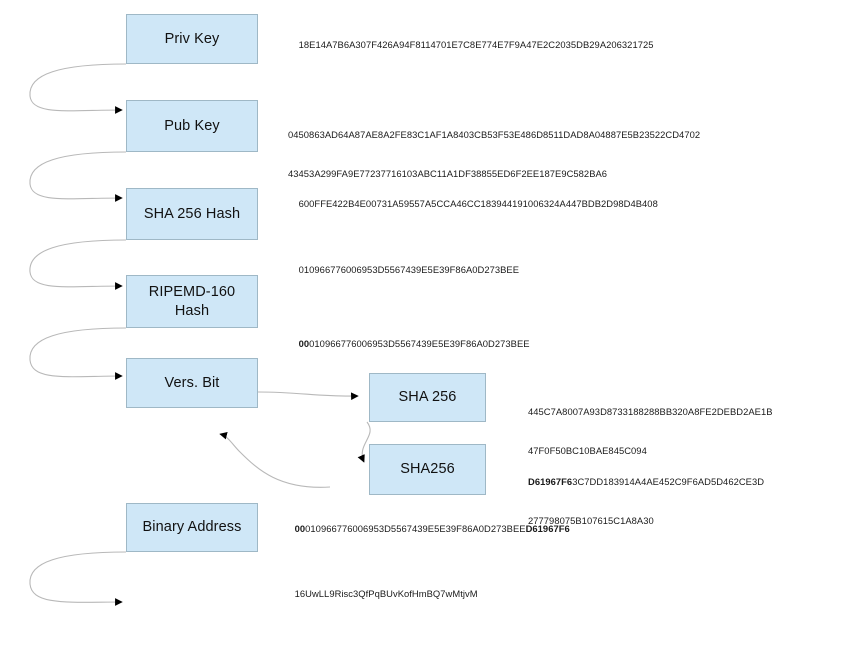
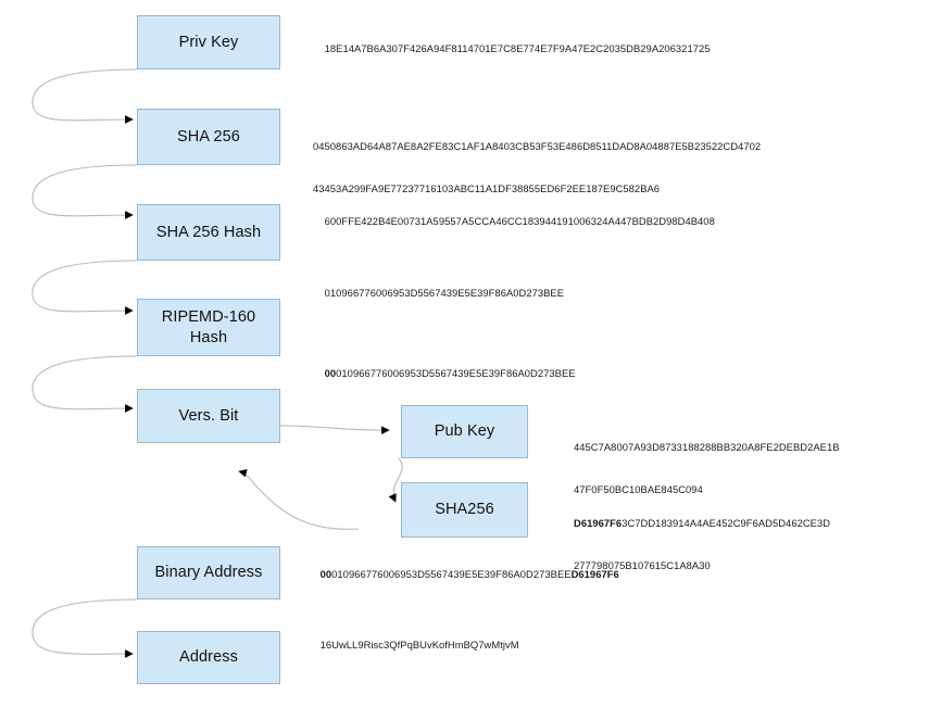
  Priv Key
- Pub Key
+ SHA 256
  SHA 256 Hash
  RIPEMD-160
  Hash
  Vers. Bit
  Binary Address
+ Address
- SHA 256
+ Pub Key
  SHA256
  18E14A7B6A307F426A94F8114701E7C8E774E7F9A47E2C2035DB29A206321725
  0450863AD64A87AE8A2FE83C1AF1A8403CB53F53E486D8511DAD8A04887E5B23522CD4702
  43453A299FA9E77237716103ABC11A1DF38855ED6F2EE187E9C582BA6
  600FFE422B4E00731A59557A5CCA46CC183944191006324A447BDB2D98D4B408
  010966776006953D5567439E5E39F86A0D273BEE
  00010966776006953D5567439E5E39F86A0D273BEE
  445C7A8007A93D8733188288BB320A8FE2DEBD2AE1B
  47F0F50BC10BAE845C094
  D61967F63C7DD183914A4AE452C9F6AD5D462CE3D
  277798075B107615C1A8A30
  00010966776006953D5567439E5E39F86A0D273BEED61967F6
  16UwLL9Risc3QfPqBUvKofHmBQ7wMtjvM
